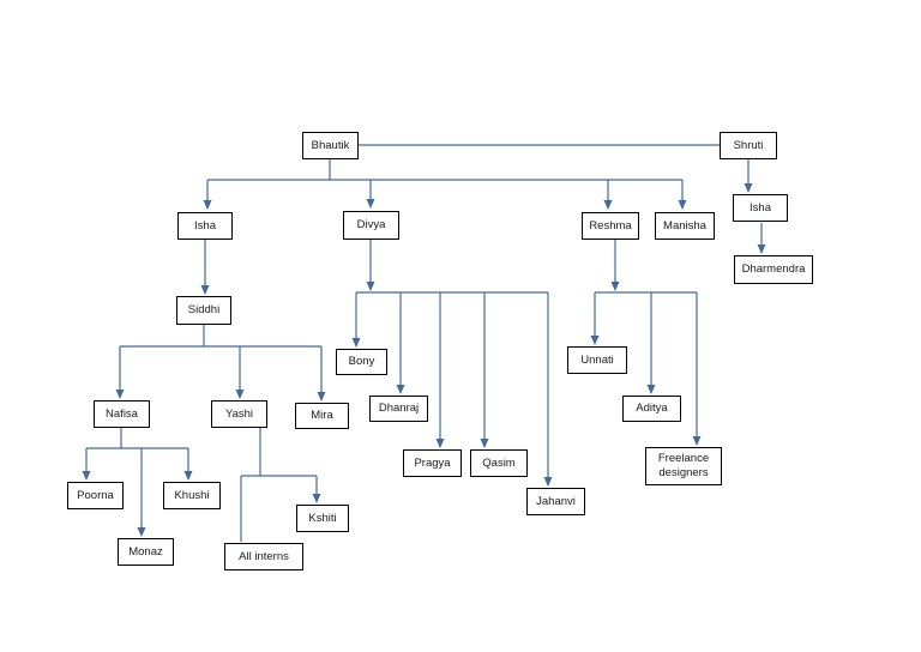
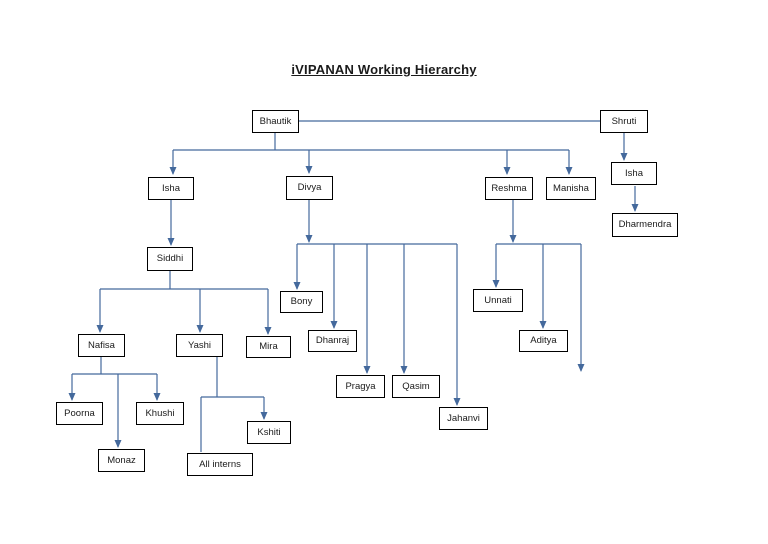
+ iVIPANAN Working Hierarchy
  Bhautik
  Shruti
  Isha
  Divya
  Reshma
  Manisha
  Isha
  Dharmendra
  Siddhi
  Nafisa
  Yashi
  Mira
  Poorna
  Khushi
  Monaz
  Kshiti
  All interns
  Bony
  Dhanraj
  Pragya
  Qasim
  Jahanvi
  Unnati
  Aditya
- Freelance designers
